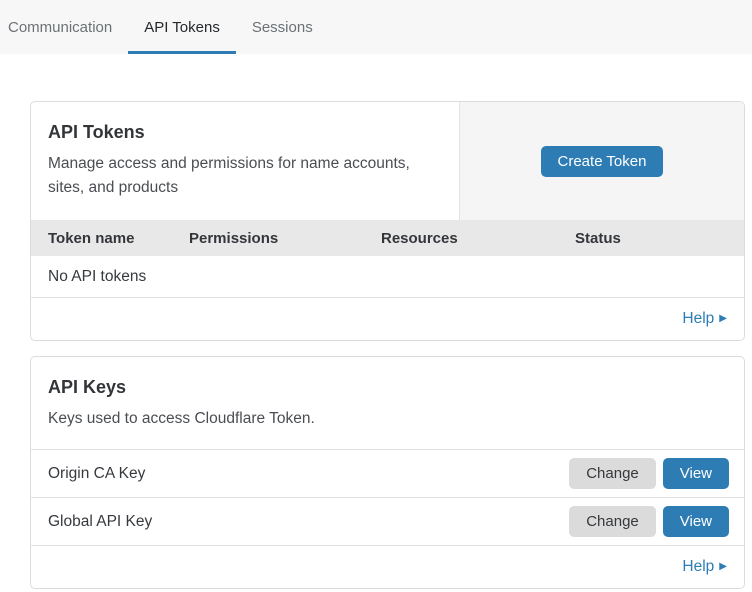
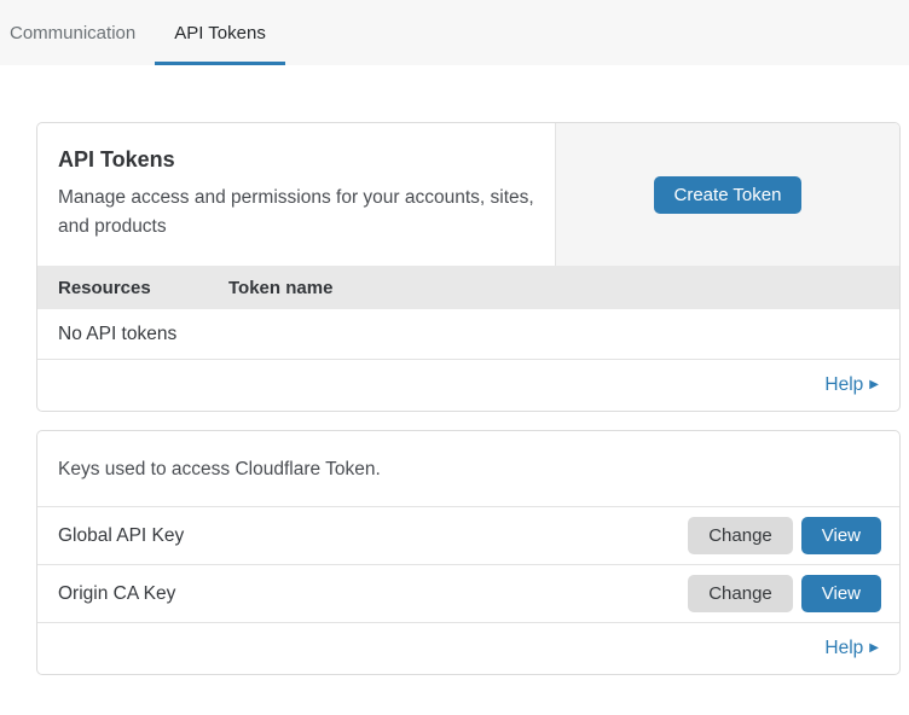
  Communication
  API Tokens
- Sessions
  API Tokens
- Manage access and permissions for name accounts, sites, and products
+ Manage access and permissions for your accounts, sites, and products
  Create Token
- Token name
+ Resources
- Permissions
- Resources
+ Token name
- Status
  No API tokens
  Help
  ▶
- API Keys
  Keys used to access Cloudflare Token.
- Origin CA Key
+ Global API Key
  Change
  View
- Global API Key
+ Origin CA Key
  Change
  View
  Help
  ▶
